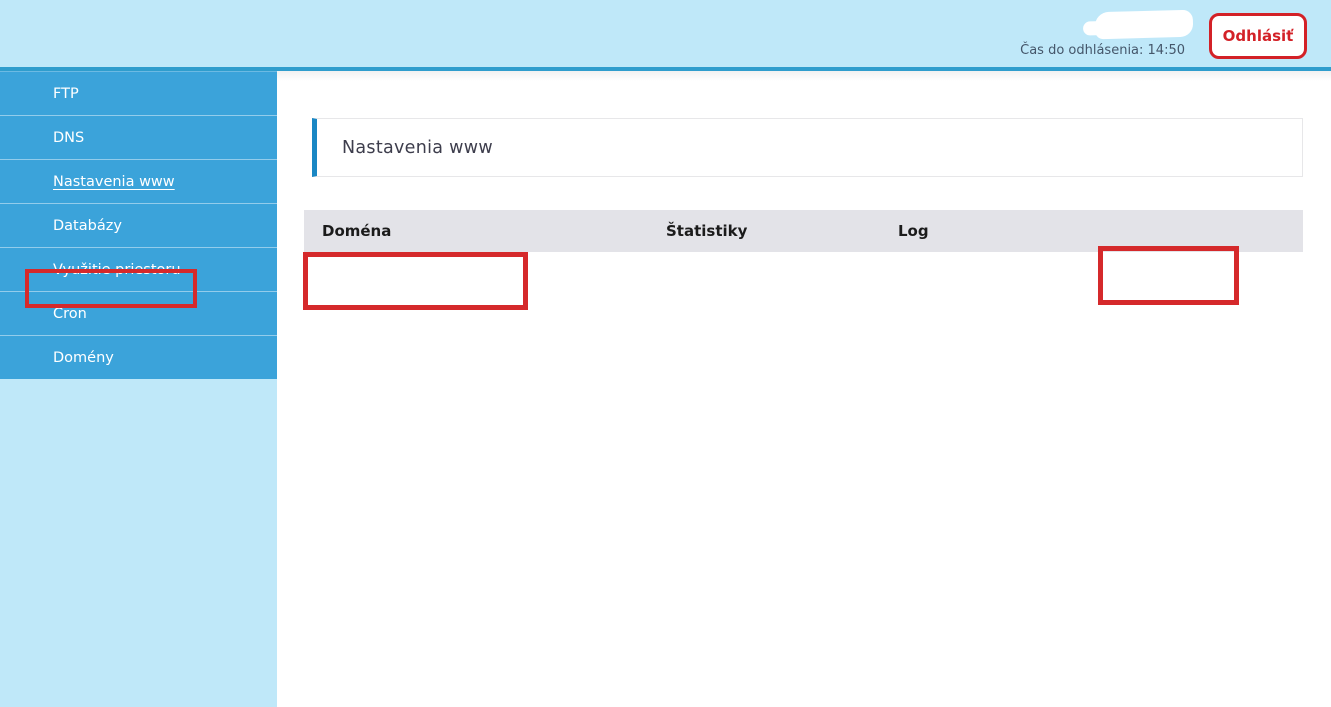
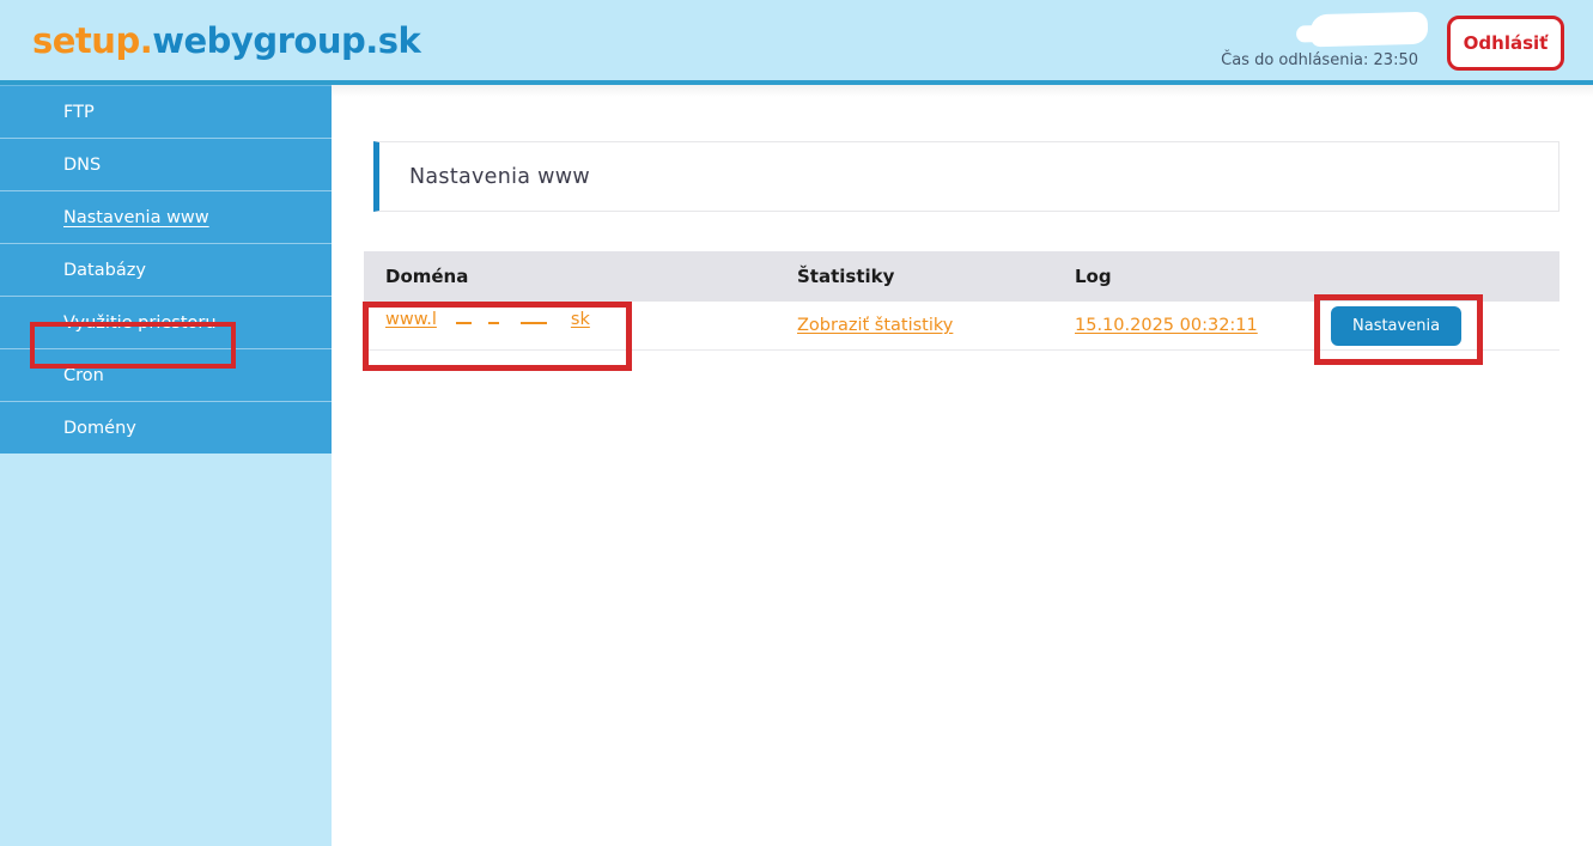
+ setup.webygroup.sk
- Čas do odhlásenia: 14:50
+ Čas do odhlásenia: 23:50
  Odhlásiť
  FTP
  DNS
  Nastavenia www
  Databázy
  Využitie priestoru
  Cron
  Domény
  Nastavenia www
  Doména
  Štatistiky
  Log
+ www.l
+ sk
+ Zobraziť štatistiky
+ 15.10.2025 00:32:11
+ Nastavenia
